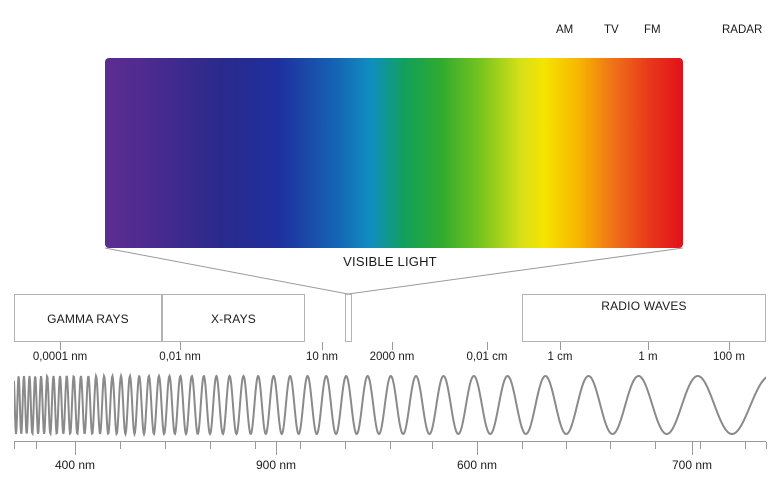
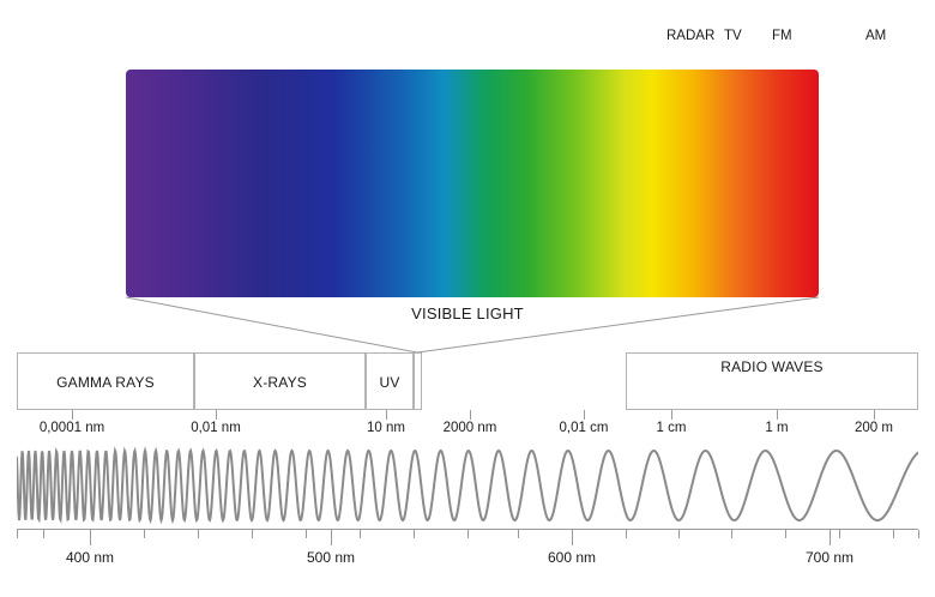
  VISIBLE LIGHT
  GAMMA RAYS
  X-RAYS
+ UV
  RADIO WAVES
- AM
+ RADAR
  TV
  FM
- RADAR
+ AM
  0,0001 nm
  0,01 nm
  10 nm
  2000 nm
  0,01 cm
  1 cm
  1 m
- 100 m
+ 200 m
  400 nm
- 900 nm
+ 500 nm
  600 nm
  700 nm
